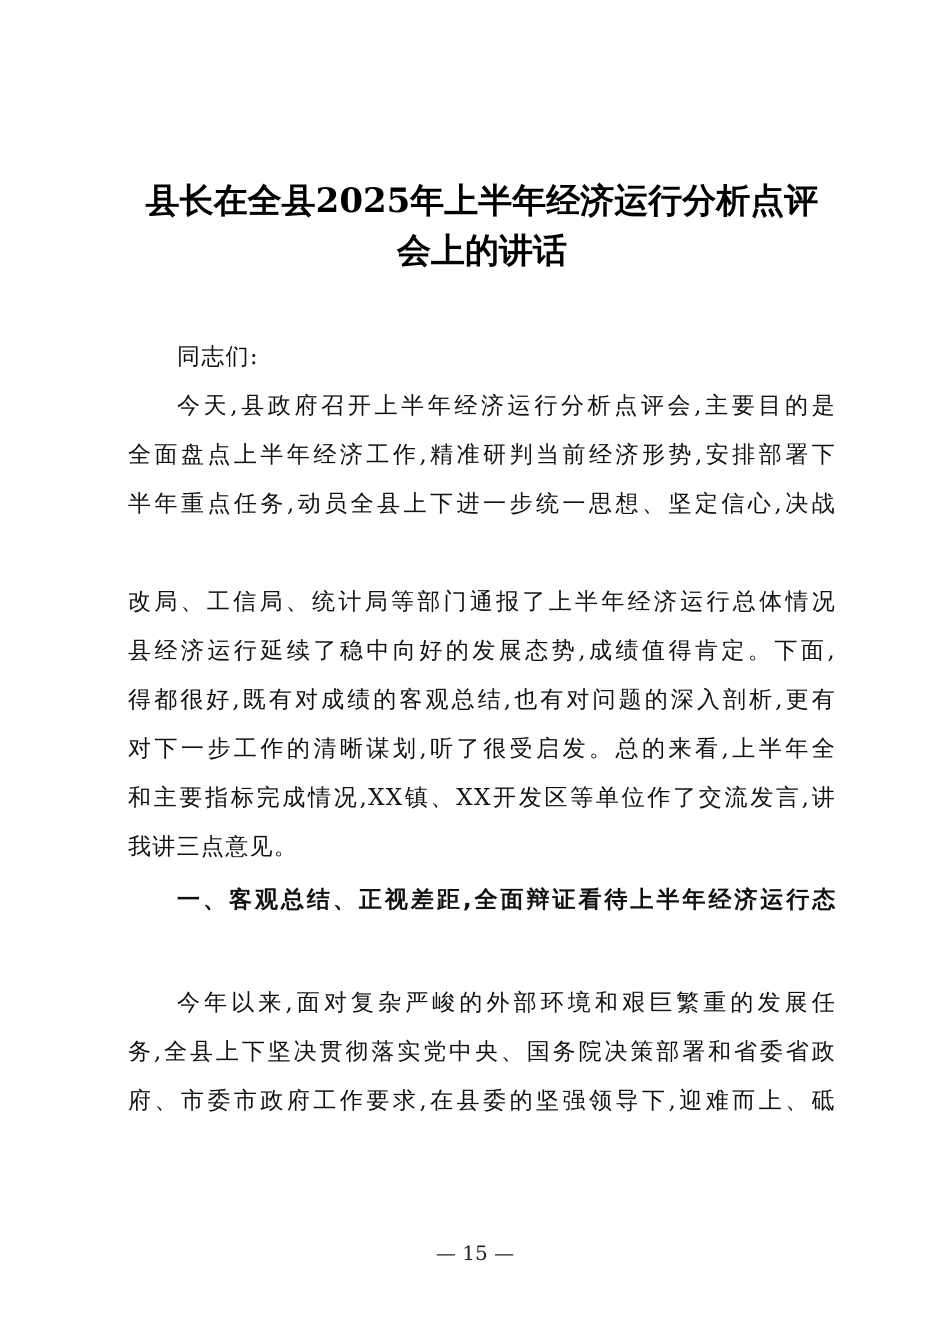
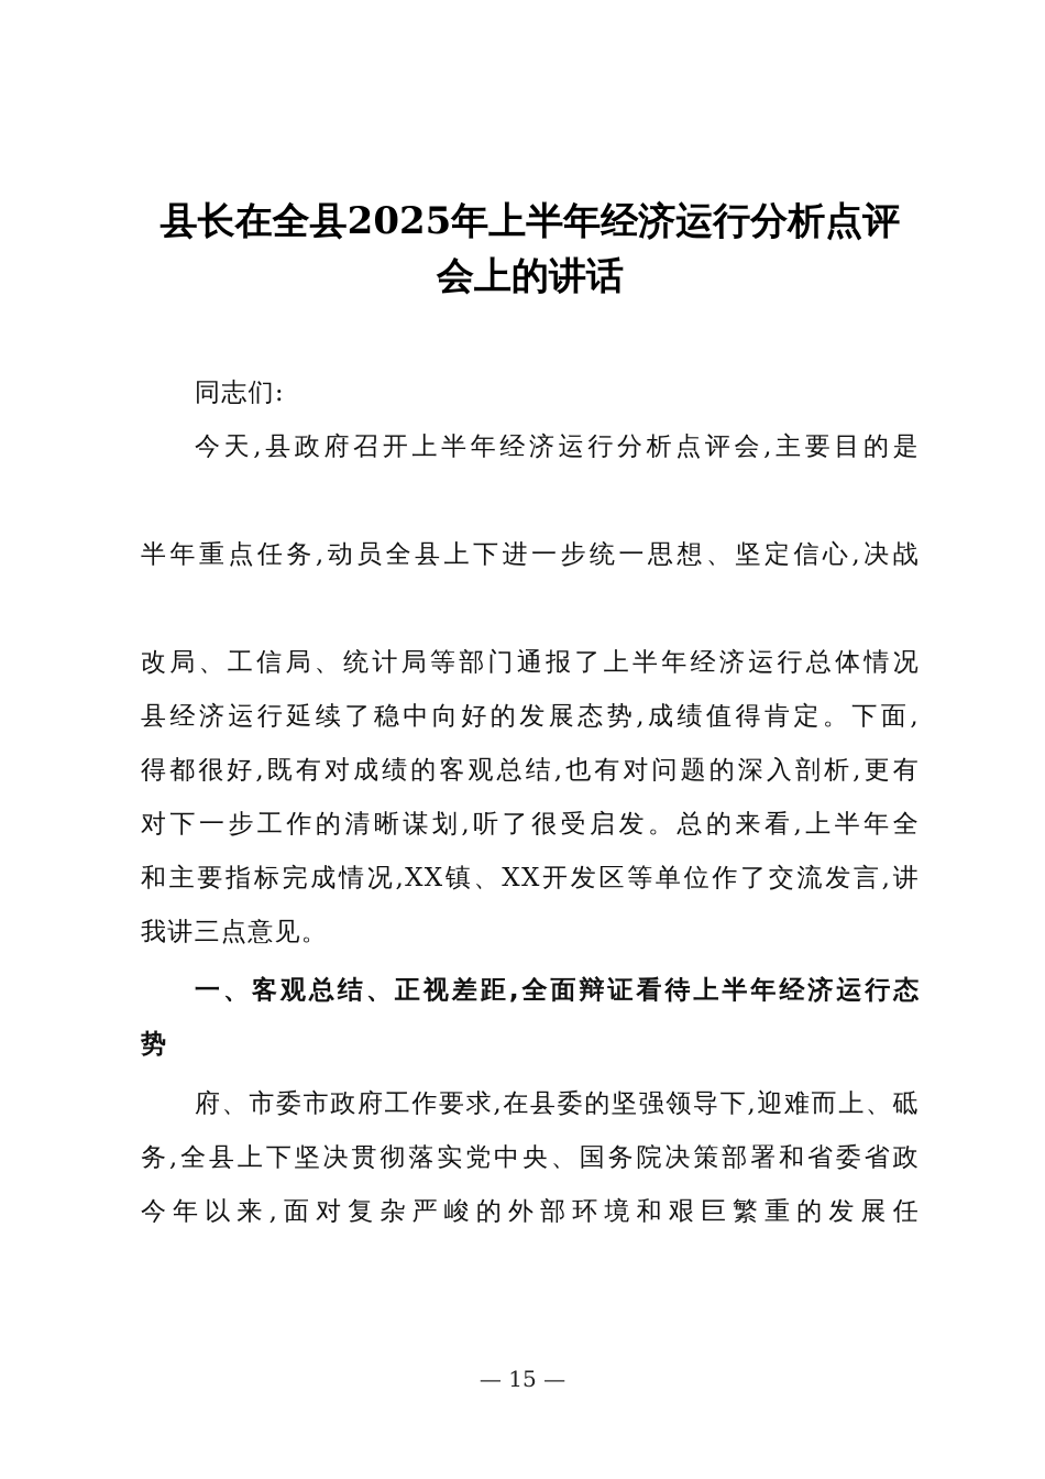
  县长在全县2025年上半年经济运行分析点评
  会上的讲话
  同志们:
  今天,县政府召开上半年经济运行分析点评会,主要目的是
- 全面盘点上半年经济工作,精准研判当前经济形势,安排部署下
  半年重点任务,动员全县上下进一步统一思想、坚定信心,决战
  改局、工信局、统计局等部门通报了上半年经济运行总体情况
  县经济运行延续了稳中向好的发展态势,成绩值得肯定。下面,
  得都很好,既有对成绩的客观总结,也有对问题的深入剖析,更有
  对下一步工作的清晰谋划,听了很受启发。总的来看,上半年全
  和主要指标完成情况,XX镇、XX开发区等单位作了交流发言,讲
  我讲三点意见。
  一、客观总结、正视差距,全面辩证看待上半年经济运行态
+ 势
- 今年以来,面对复杂严峻的外部环境和艰巨繁重的发展任
+ 府、市委市政府工作要求,在县委的坚强领导下,迎难而上、砥
  务,全县上下坚决贯彻落实党中央、国务院决策部署和省委省政
- 府、市委市政府工作要求,在县委的坚强领导下,迎难而上、砥
+ 今年以来,面对复杂严峻的外部环境和艰巨繁重的发展任
  — 15 —
